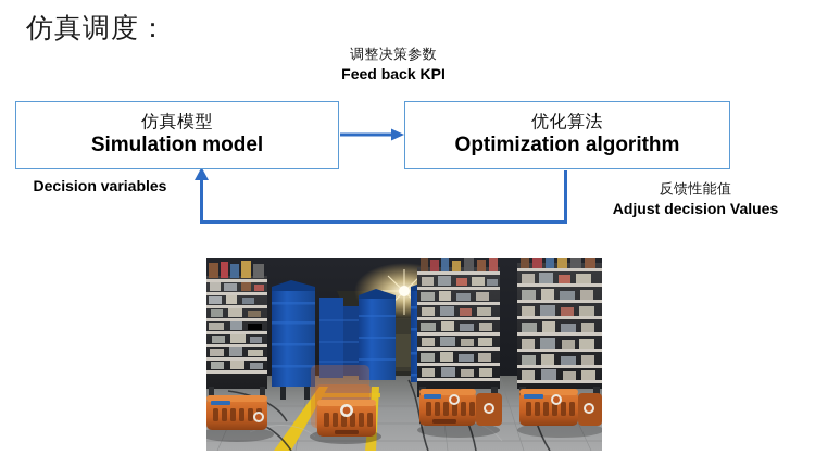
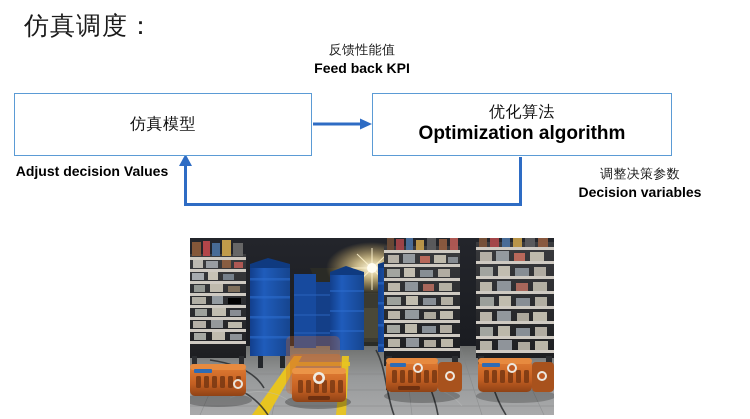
  仿真调度：
  仿真模型
- Simulation model
  优化算法
  Optimization algorithm
- 调整决策参数
+ 反馈性能值
  Feed back KPI
- Decision variables
+ Adjust decision Values
- 反馈性能值
+ 调整决策参数
- Adjust decision Values
+ Decision variables
